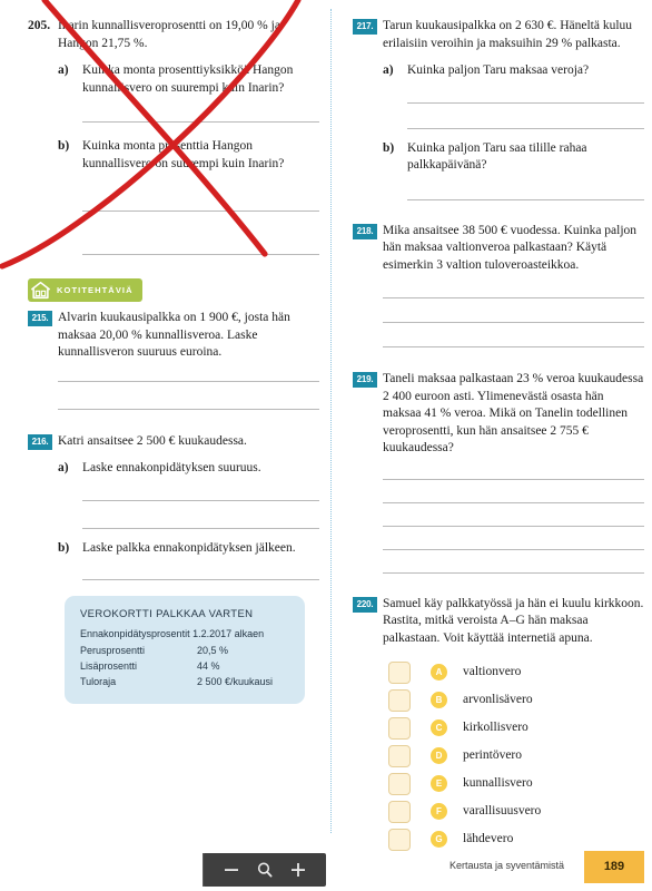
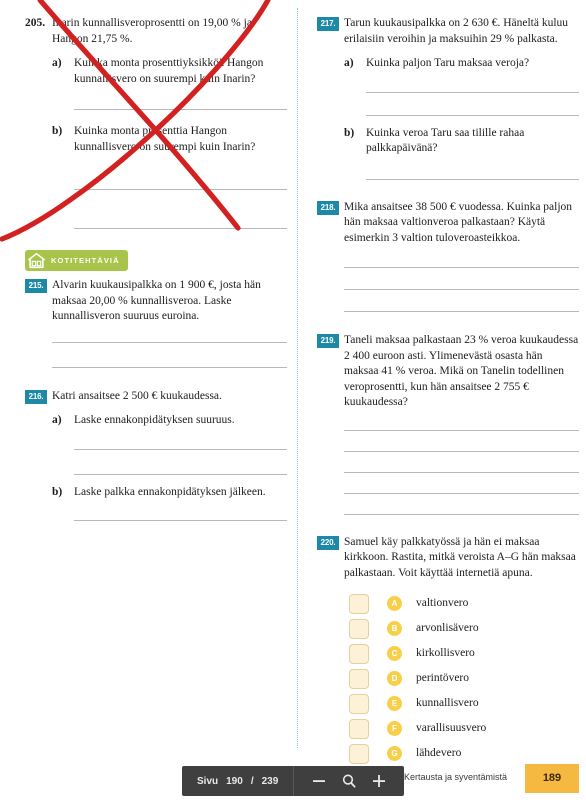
  205.
  Iarin kunnallisveroprosentti on 19,00 % ja Hanon 21,75 %.
  a)
  Kuika monta prosenttiyksikkö Hangon kunnalsvero on suurempi kin Inarin?
  b)
  Kuinka monta prenttia Hangon kunnallisver on suempi kuin Inarin?
  KOTITEHTÄVIÄ
  215.
  Alvarin kuukausipalkka on 1 900 €, josta hän maksaa 20,00 % kunnallisveroa. Laske kunnallisveron suuruus euroina.
  216.
  Katri ansaitsee 2 500 € kuukaudessa.
  a)
  Laske ennakonpidätyksen suuruus.
  b)
  Laske palkka ennakonpidätyksen jälkeen.
- VEROKORTTI PALKKAA VARTEN
- Ennakonpidätysprosentit 1.2.2017 alkaen
- Perusprosentti
- 20,5 %
- Lisäprosentti
- 44 %
- Tuloraja
- 2 500 €/kuukausi
  217.
  Tarun kuukausipalkka on 2 630 €. Häneltä kuluu erilaisiin veroihin ja maksuihin 29 % palkasta.
  a)
  Kuinka paljon Taru maksaa veroja?
  b)
- Kuinka paljon Taru saa tilille rahaa palkkapäivänä?
+ Kuinka veroa Taru saa tilille rahaa palkkapäivänä?
  218.
  Mika ansaitsee 38 500 € vuodessa. Kuinka paljon hän maksaa valtionveroa palkastaan? Käytä esimerkin 3 valtion tuloveroasteikkoa.
  219.
  Taneli maksaa palkastaan 23 % veroa kuukaudessa 2 400 euroon asti. Ylimenevästä osasta hän maksaa 41 % veroa. Mikä on Tanelin todellinen veroprosentti, kun hän ansaitsee 2 755 € kuukaudessa?
  220.
- Samuel käy palkkatyössä ja hän ei kuulu kirkkoon. Rastita, mitkä veroista A–G hän maksaa palkastaan. Voit käyttää internetiä apuna.
+ Samuel käy palkkatyössä ja hän ei maksaa kirkkoon. Rastita, mitkä veroista A–G hän maksaa palkastaan. Voit käyttää internetiä apuna.
  A
  valtionvero
  B
  arvonlisävero
  C
  kirkollisvero
  D
  perintövero
  E
  kunnallisvero
  F
  varallisuusvero
  G
  lähdevero
  Kertausta ja syventämistä
  189
+ Sivu
+ 190
+ /
+ 239
